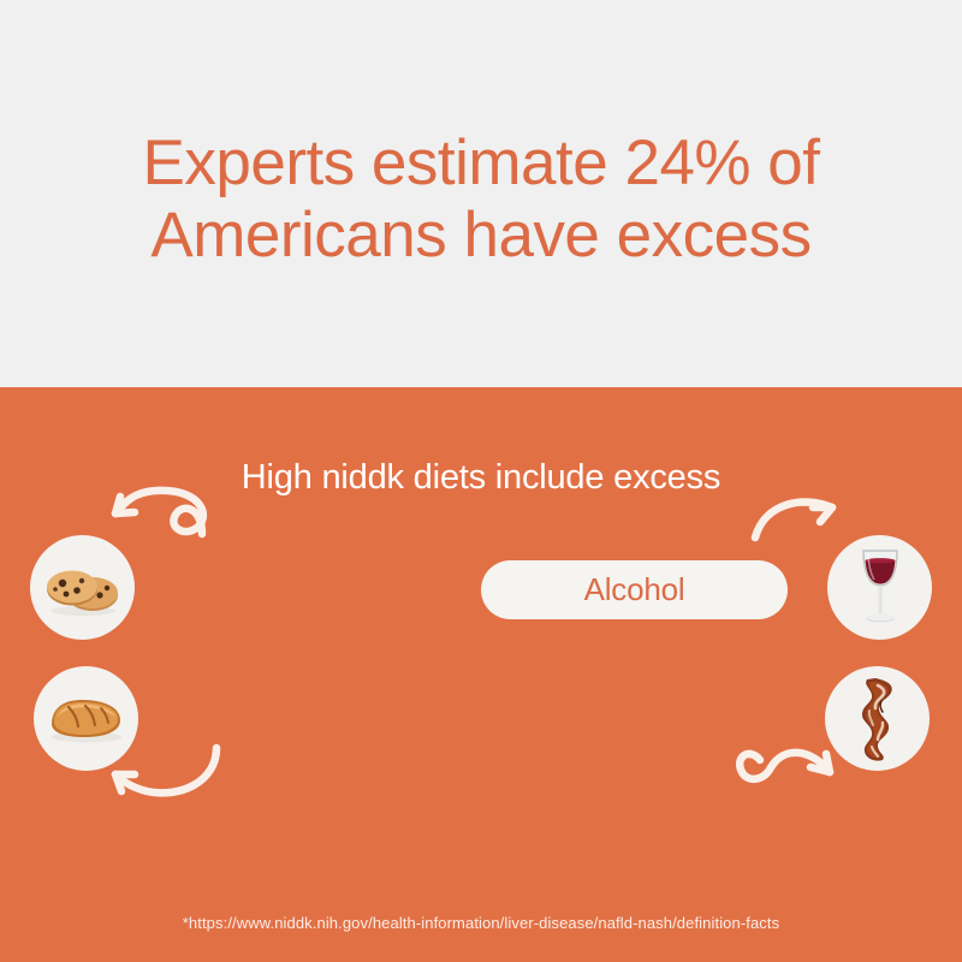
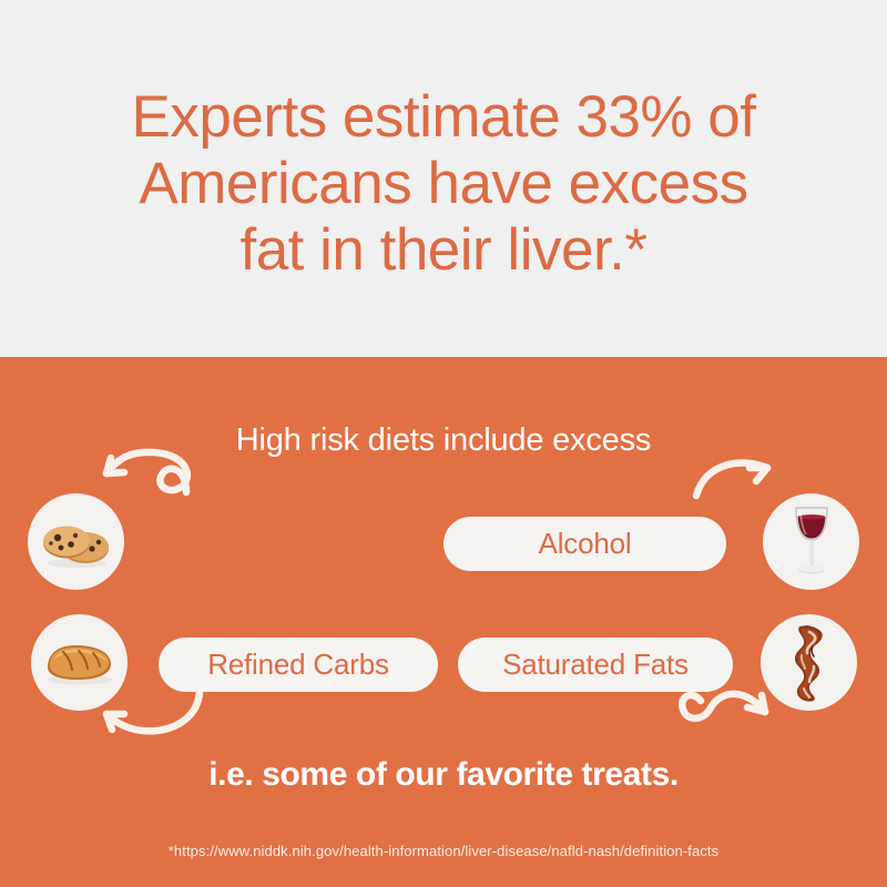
- Experts estimate 24% of
+ Experts estimate 33% of
  Americans have excess
+ fat in their liver.*
- High niddk diets include excess
+ High risk diets include excess
  Alcohol
+ Refined Carbs
+ Saturated Fats
+ i.e. some of our favorite treats.
  *https://www.niddk.nih.gov/health-information/liver-disease/nafld-nash/definition-facts
